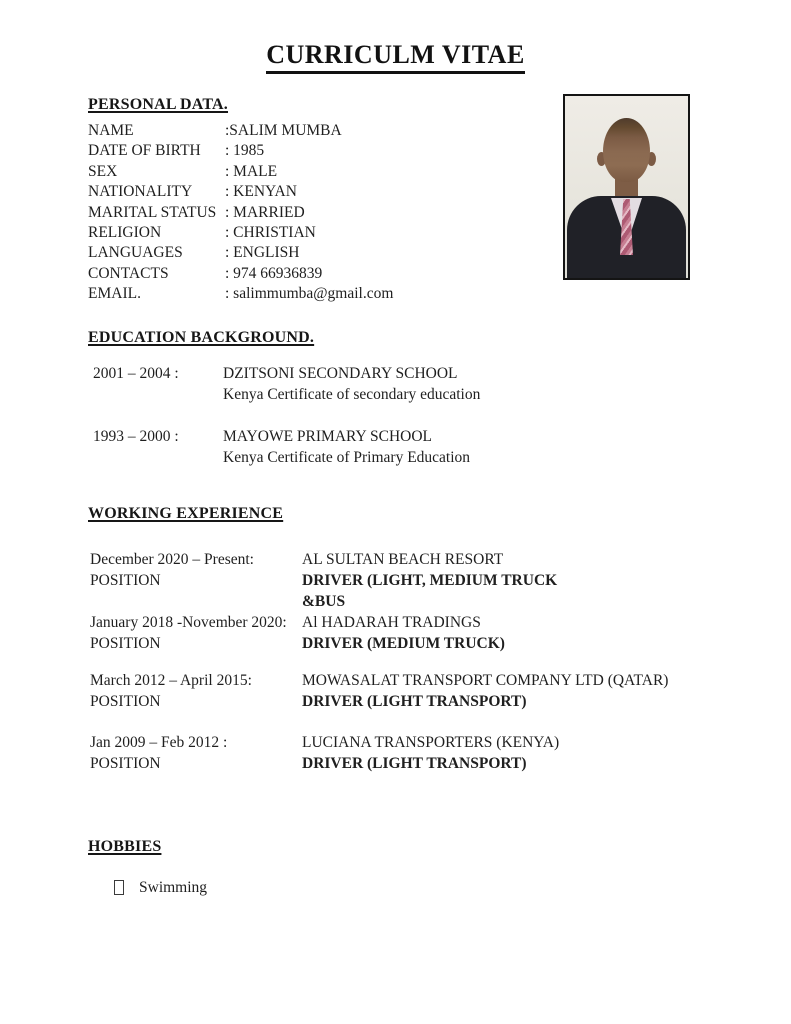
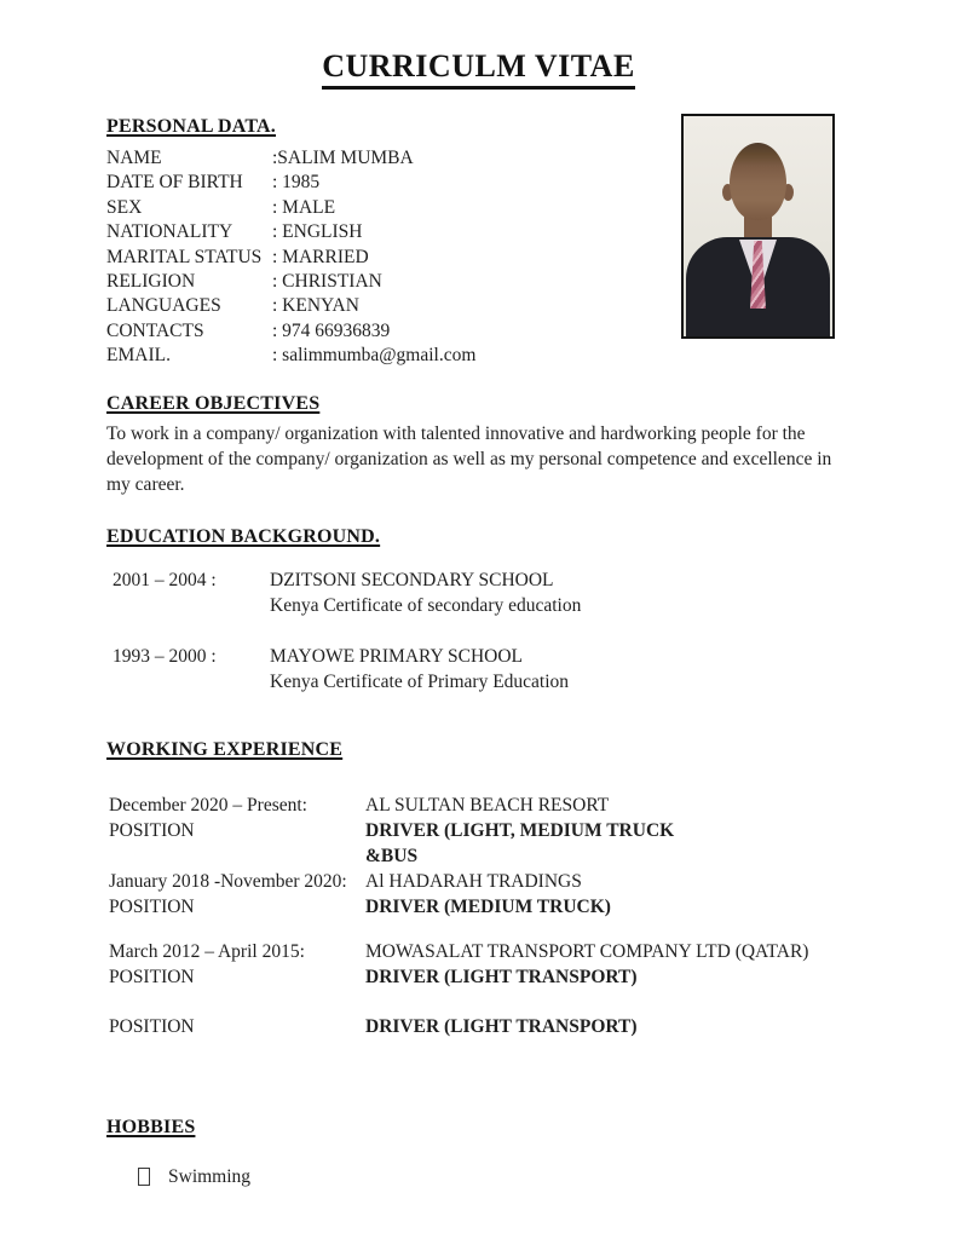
  CURRICULM VITAE
  PERSONAL DATA.
  NAME
  :SALIM MUMBA
  DATE OF BIRTH
  : 1985
  SEX
  : MALE
  NATIONALITY
- : KENYAN
+ : ENGLISH
  MARITAL STATUS
  : MARRIED
  RELIGION
  : CHRISTIAN
  LANGUAGES
- : ENGLISH
+ : KENYAN
  CONTACTS
  : 974 66936839
  EMAIL.
  : salimmumba@gmail.com
+ CAREER OBJECTIVES
+ To work in a company/ organization with talented innovative and hardworking people for the development of the company/ organization as well as my personal competence and excellence in my career.
  EDUCATION BACKGROUND.
  2001 – 2004 :
  DZITSONI SECONDARY SCHOOL
  Kenya Certificate of secondary education
  1993 – 2000 :
  MAYOWE PRIMARY SCHOOL
  Kenya Certificate of Primary Education
  WORKING EXPERIENCE
  December 2020 – Present:
  AL SULTAN BEACH RESORT
  POSITION
  DRIVER (LIGHT, MEDIUM TRUCK &BUS
  January 2018 -November 2020:
  Al HADARAH TRADINGS
  POSITION
  DRIVER (MEDIUM TRUCK)
  March 2012 – April 2015:
  MOWASALAT TRANSPORT COMPANY LTD (QATAR)
  POSITION
  DRIVER (LIGHT TRANSPORT)
- Jan 2009 – Feb 2012 :
- LUCIANA TRANSPORTERS (KENYA)
  POSITION
  DRIVER (LIGHT TRANSPORT)
  HOBBIES
  Swimming
